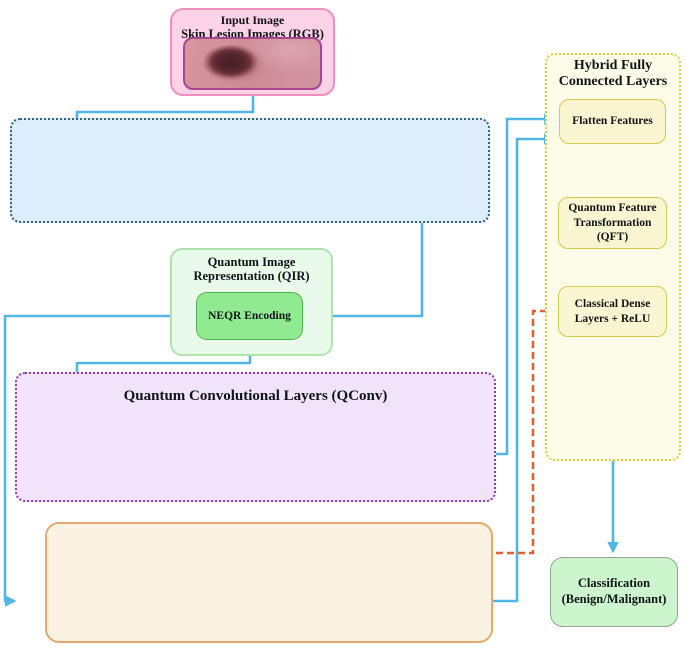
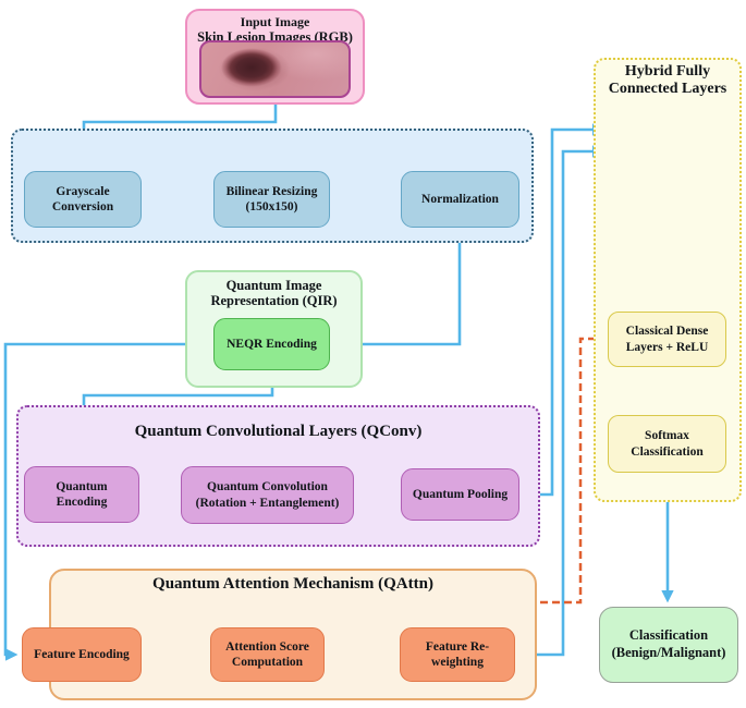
  Input Image
  Skin Lesion Images (RGB)
+ Grayscale Conversion
+ Bilinear Resizing (150x150)
+ Normalization
  Quantum Image Representation (QIR)
  NEQR Encoding
  Quantum Convolutional Layers (QConv)
+ Quantum Encoding
+ Quantum Convolution (Rotation + Entanglement)
+ Quantum Pooling
+ Quantum Attention Mechanism (QAttn)
+ Feature Encoding
+ Attention Score Computation
+ Feature Re-weighting
  Hybrid Fully Connected Layers
- Flatten Features
- Quantum Feature Transformation (QFT)
  Classical Dense Layers + ReLU
+ Softmax Classification
  Classification (Benign/Malignant)
